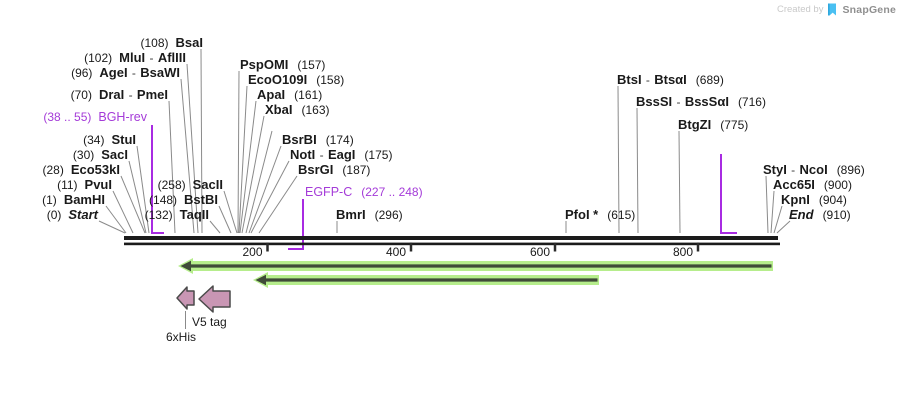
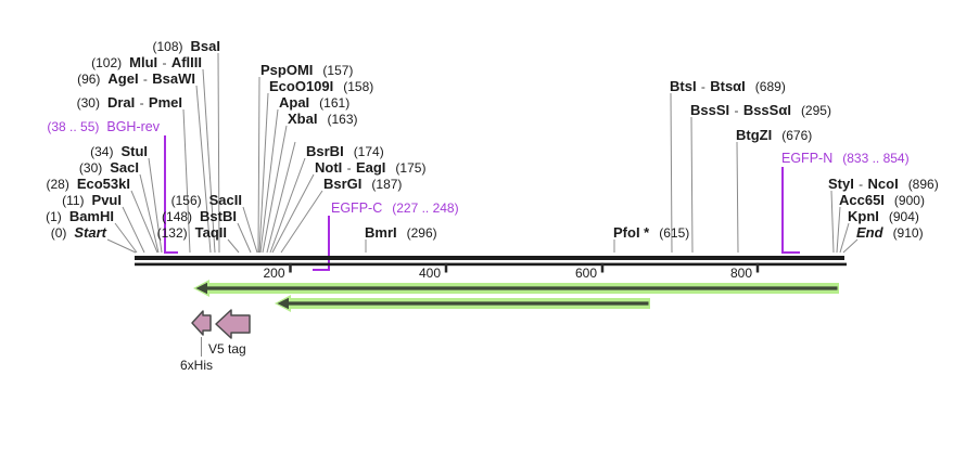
  200
  400
  600
  800
  V5 tag
  6xHis
  (108) BsaI
  (102) MluI - AflIII
  (96) AgeI - BsaWI
- (70) DraI - PmeI
+ (30) DraI - PmeI
  (38 .. 55) BGH-rev
  (34) StuI
  (30) SacI
  (28) Eco53kI
  (11) PvuI
  (1) BamHI
  (0) Start
- (258) SacII
+ (156) SacII
  (148) BstBI
  (132) TaqII
  PspOMI (157)
  EcoO109I (158)
  ApaI (161)
  XbaI (163)
  BsrBI (174)
  NotI - EagI (175)
  BsrGI (187)
  EGFP-C (227 .. 248)
  BmrI (296)
  PfoI * (615)
  BtsI - BtsαI (689)
- BssSI - BssSαI (716)
+ BssSI - BssSαI (295)
- BtgZI (775)
+ BtgZI (676)
+ EGFP-N (833 .. 854)
  StyI - NcoI (896)
  Acc65I (900)
  KpnI (904)
  End (910)
- Created by
- SnapGene
